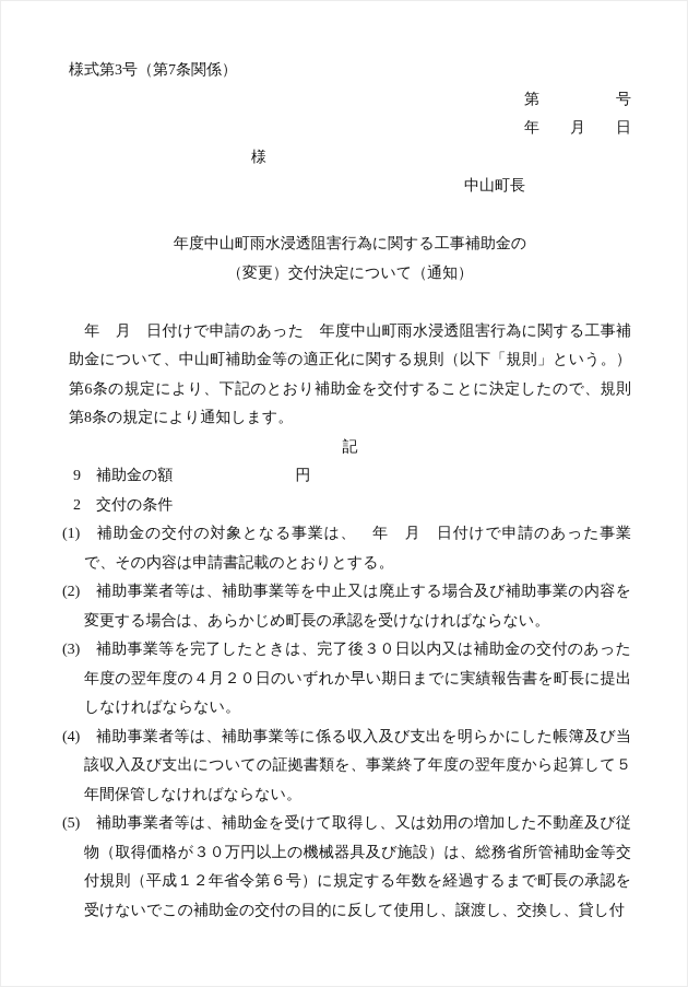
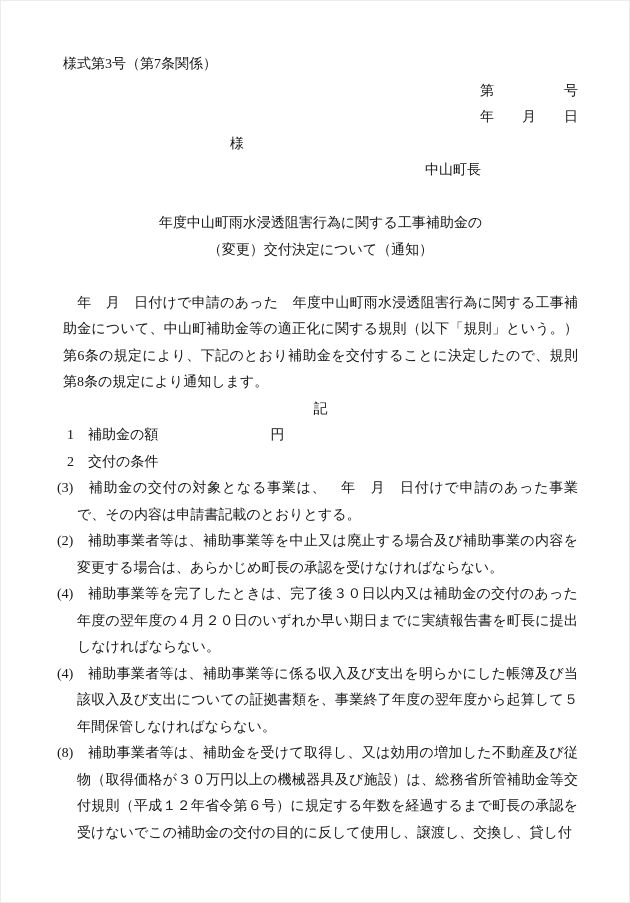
  様式第3号（第7条関係）
  第 号
  年 月 日
  様
  中山町長
  年度中山町雨水浸透阻害行為に関する工事補助金の
  （変更）交付決定について（通知）
  年 月 日付けで申請のあった 年度中山町雨水浸透阻害行為に関する工事補助金について、中山町補助金等の適正化に関する規則（以下「規則」という。）第6条の規定により、下記のとおり補助金を交付することに決定したので、規則第8条の規定により通知します。
  記
- 9 補助金の額 円
+ 1 補助金の額 円
  2 交付の条件
- (1) 補助金の交付の対象となる事業は、 年 月 日付けで申請のあった事業で、その内容は申請書記載のとおりとする。
+ (3) 補助金の交付の対象となる事業は、 年 月 日付けで申請のあった事業で、その内容は申請書記載のとおりとする。
  (2) 補助事業者等は、補助事業等を中止又は廃止する場合及び補助事業の内容を変更する場合は、あらかじめ町長の承認を受けなければならない。
- (3) 補助事業等を完了したときは、完了後３０日以内又は補助金の交付のあった年度の翌年度の４月２０日のいずれか早い期日までに実績報告書を町長に提出しなければならない。
+ (4) 補助事業等を完了したときは、完了後３０日以内又は補助金の交付のあった年度の翌年度の４月２０日のいずれか早い期日までに実績報告書を町長に提出しなければならない。
  (4) 補助事業者等は、補助事業等に係る収入及び支出を明らかにした帳簿及び当該収入及び支出についての証拠書類を、事業終了年度の翌年度から起算して５年間保管しなければならない。
- (5) 補助事業者等は、補助金を受けて取得し、又は効用の増加した不動産及び従物（取得価格が３０万円以上の機械器具及び施設）は、総務省所管補助金等交付規則（平成１２年省令第６号）に規定する年数を経過するまで町長の承認を受けないでこの補助金の交付の目的に反して使用し、譲渡し、交換し、貸し付
+ (8) 補助事業者等は、補助金を受けて取得し、又は効用の増加した不動産及び従物（取得価格が３０万円以上の機械器具及び施設）は、総務省所管補助金等交付規則（平成１２年省令第６号）に規定する年数を経過するまで町長の承認を受けないでこの補助金の交付の目的に反して使用し、譲渡し、交換し、貸し付
